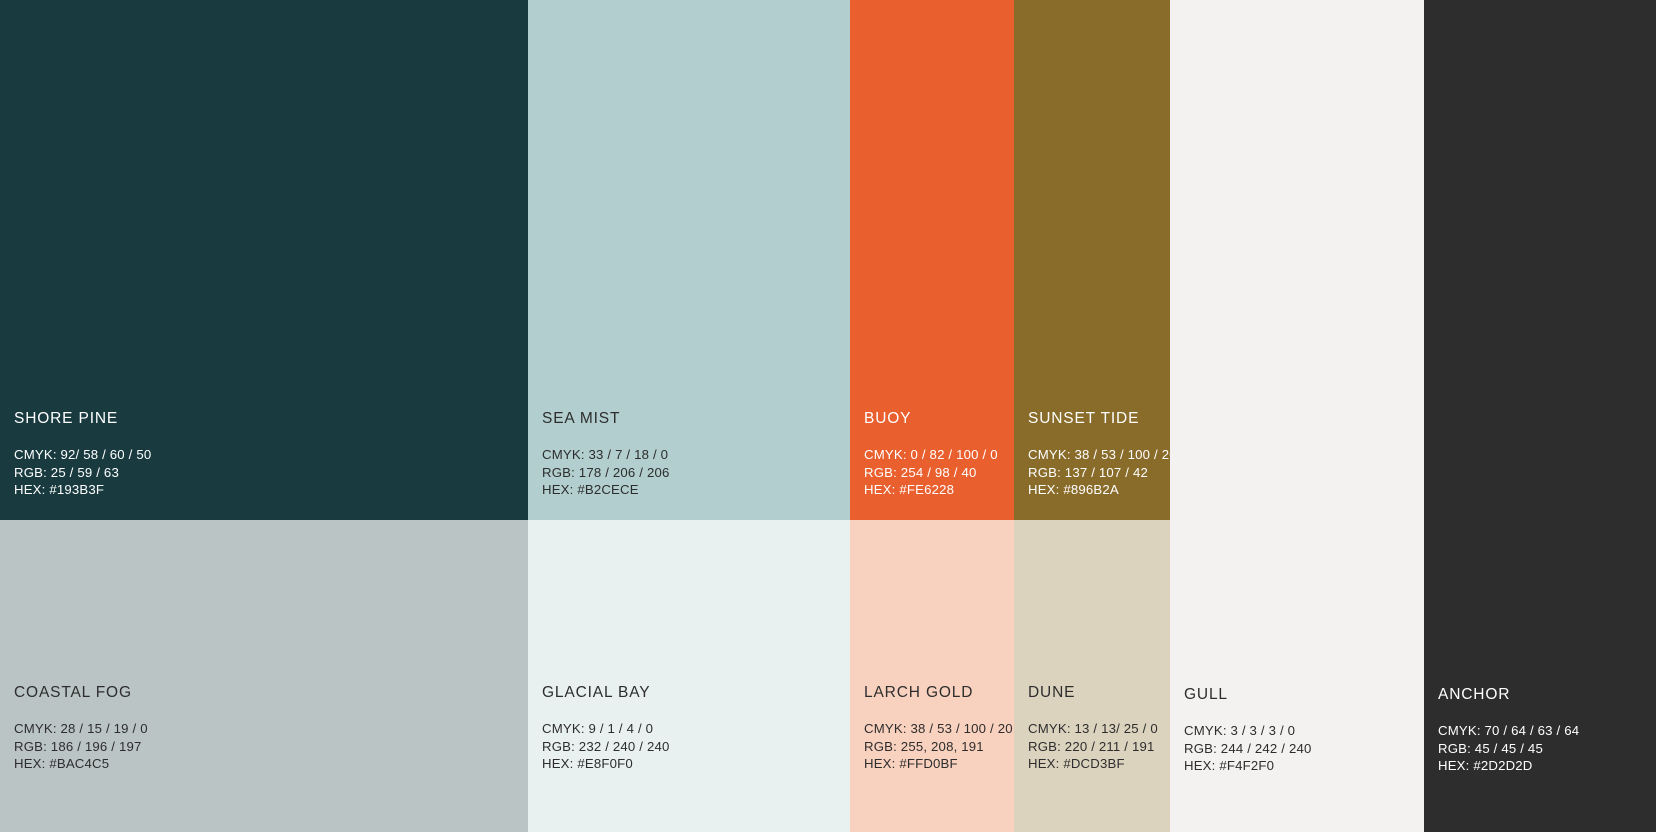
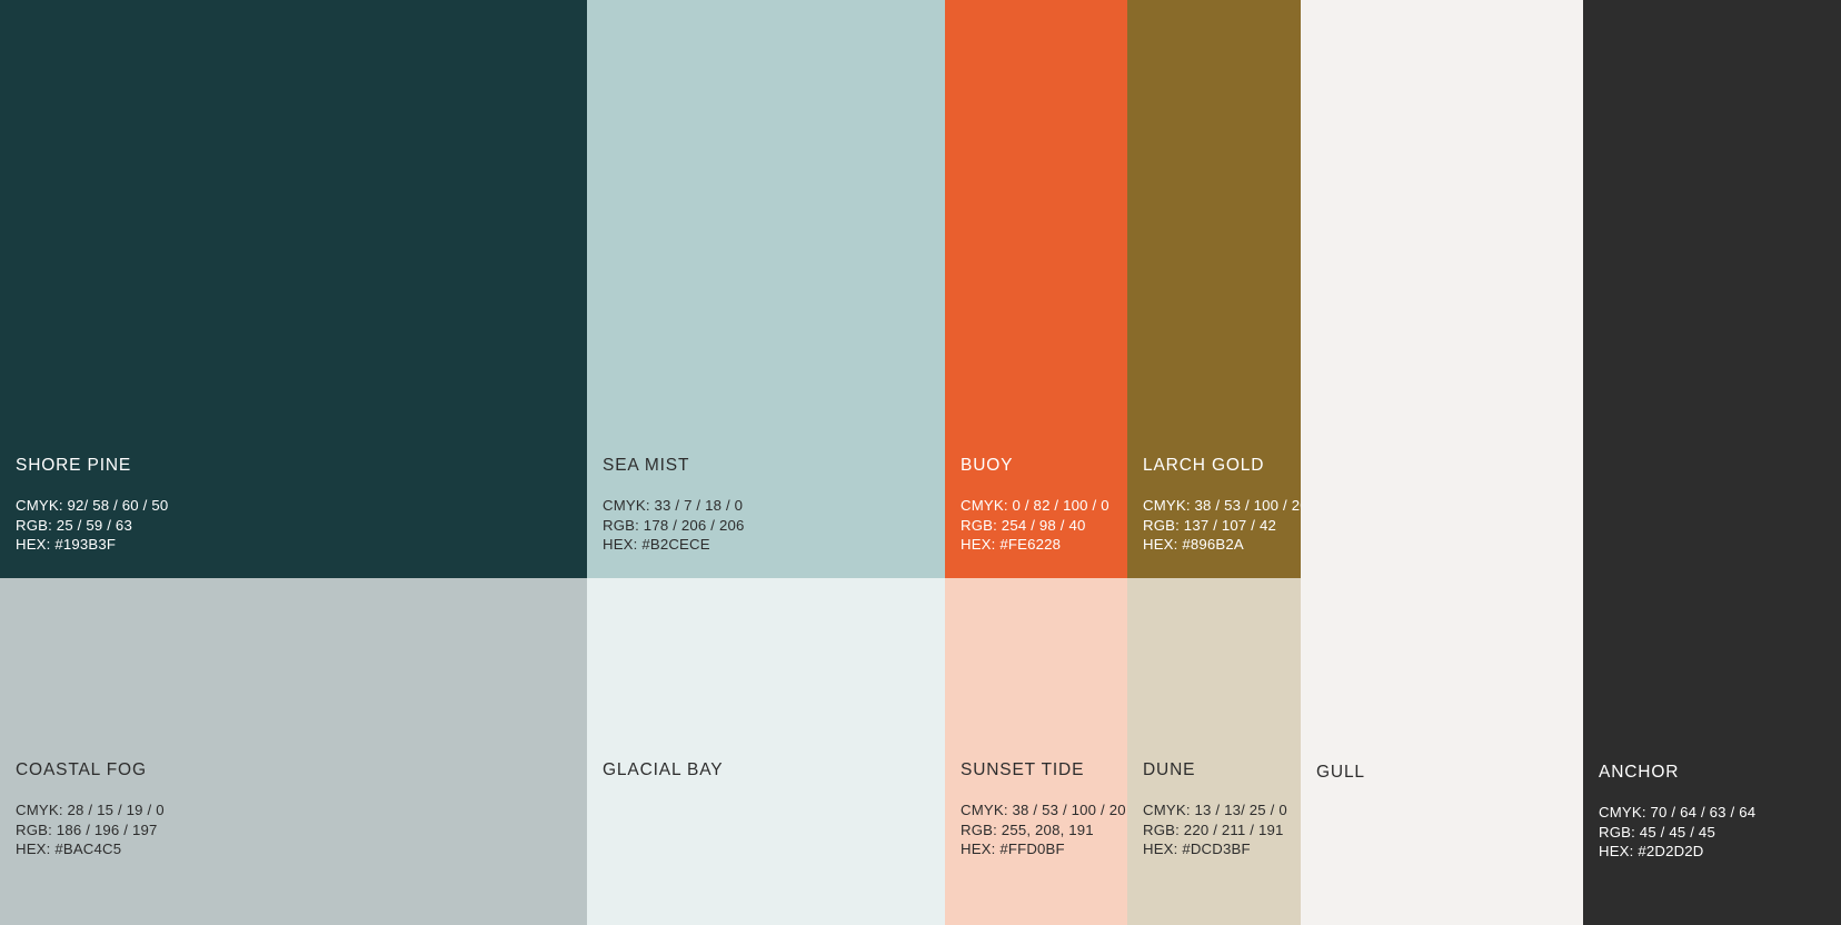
  SHORE PINE
  CMYK: 92/ 58 / 60 / 50
  RGB: 25 / 59 / 63
  HEX: #193B3F
  SEA MIST
  CMYK: 33 / 7 / 18 / 0
  RGB: 178 / 206 / 206
  HEX: #B2CECE
  BUOY
  CMYK: 0 / 82 / 100 / 0
  RGB: 254 / 98 / 40
  HEX: #FE6228
- SUNSET TIDE
+ LARCH GOLD
  CMYK: 38 / 53 / 100 / 2
  RGB: 137 / 107 / 42
  HEX: #896B2A
  COASTAL FOG
  CMYK: 28 / 15 / 19 / 0
  RGB: 186 / 196 / 197
  HEX: #BAC4C5
  GLACIAL BAY
- CMYK: 9 / 1 / 4 / 0
- RGB: 232 / 240 / 240
- HEX: #E8F0F0
- LARCH GOLD
+ SUNSET TIDE
  CMYK: 38 / 53 / 100 / 20
  RGB: 255, 208, 191
  HEX: #FFD0BF
  DUNE
  CMYK: 13 / 13/ 25 / 0
  RGB: 220 / 211 / 191
  HEX: #DCD3BF
  GULL
- CMYK: 3 / 3 / 3 / 0
- RGB: 244 / 242 / 240
- HEX: #F4F2F0
  ANCHOR
  CMYK: 70 / 64 / 63 / 64
  RGB: 45 / 45 / 45
  HEX: #2D2D2D
